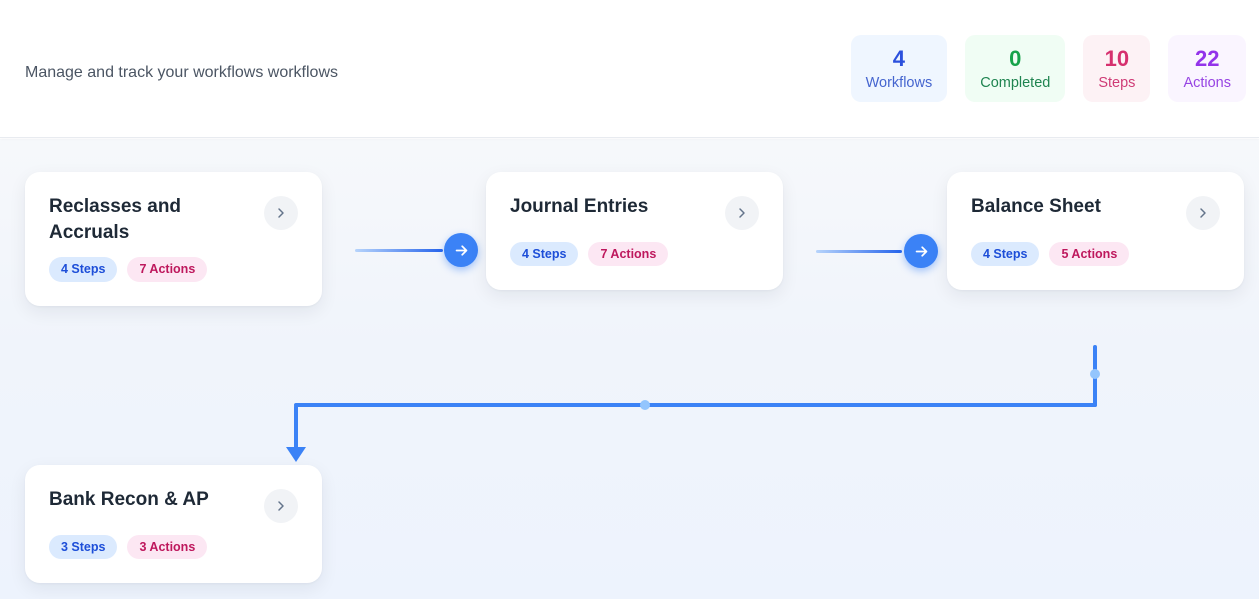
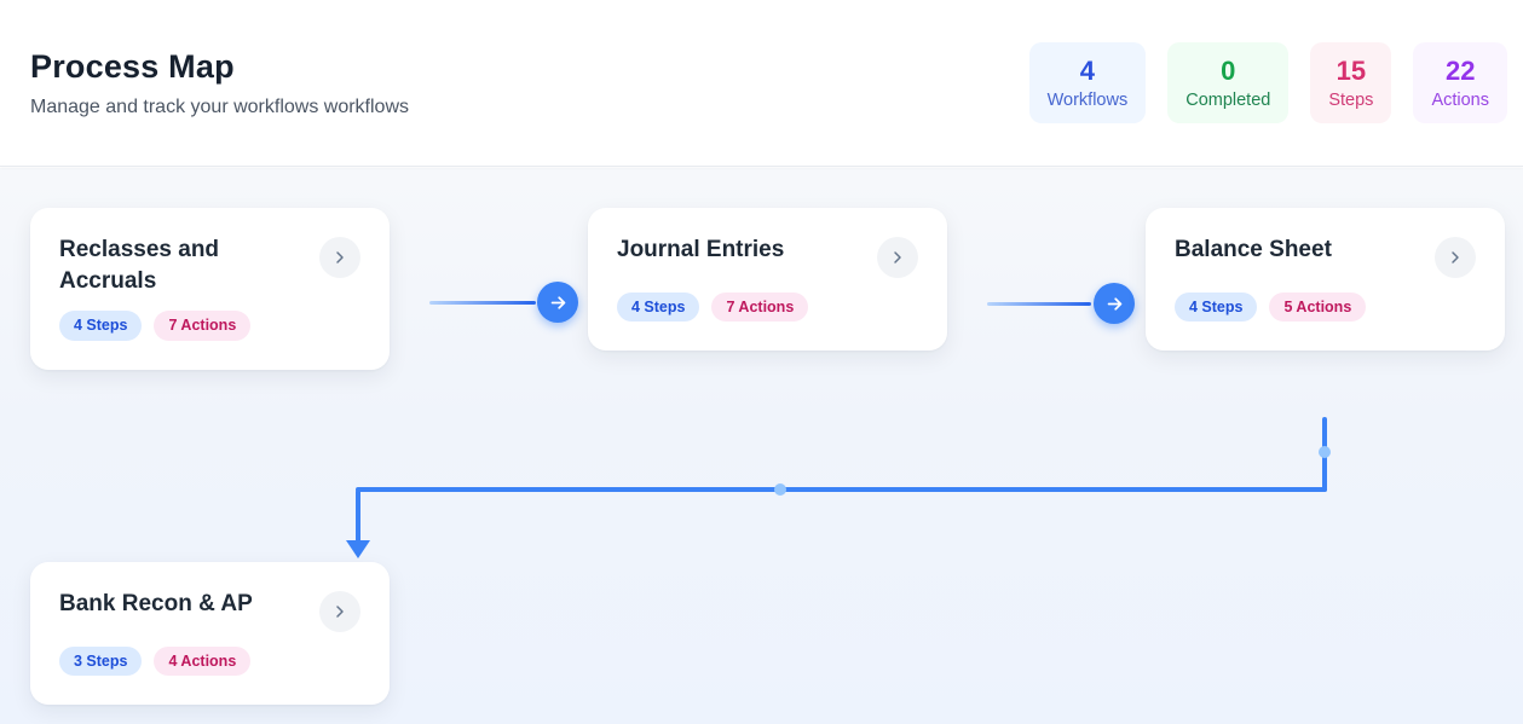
+ Process Map
  Manage and track your workflows workflows
  4
  Workflows
  0
  Completed
- 10
+ 15
  Steps
  22
  Actions
  Reclasses and Accruals
  4 Steps
  7 Actions
  Journal Entries
  4 Steps
  7 Actions
  Balance Sheet
  4 Steps
  5 Actions
  Bank Recon & AP
  3 Steps
- 3 Actions
+ 4 Actions
